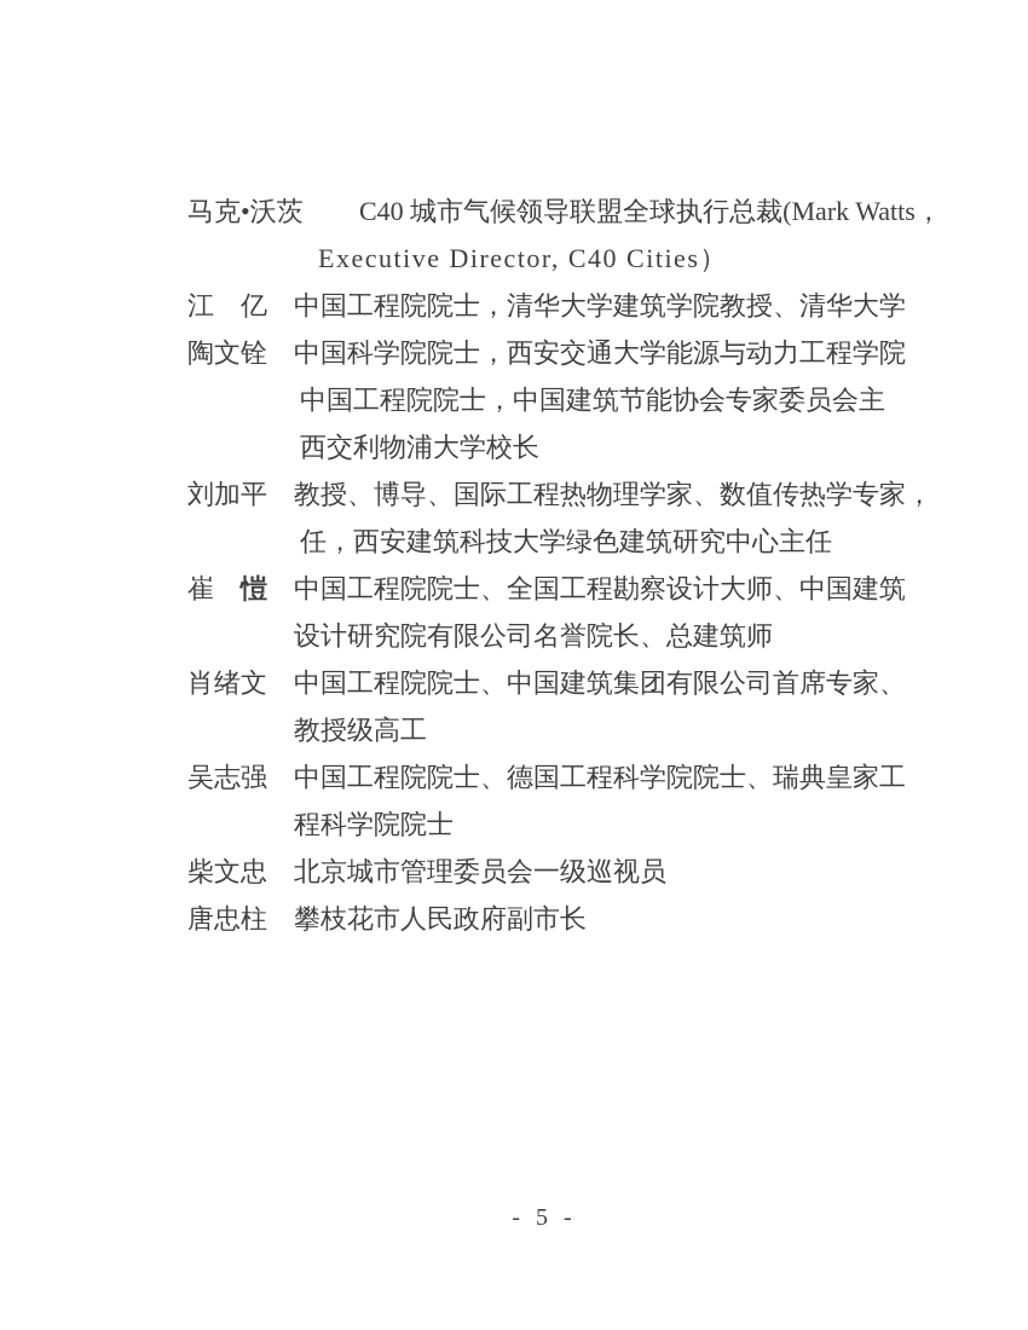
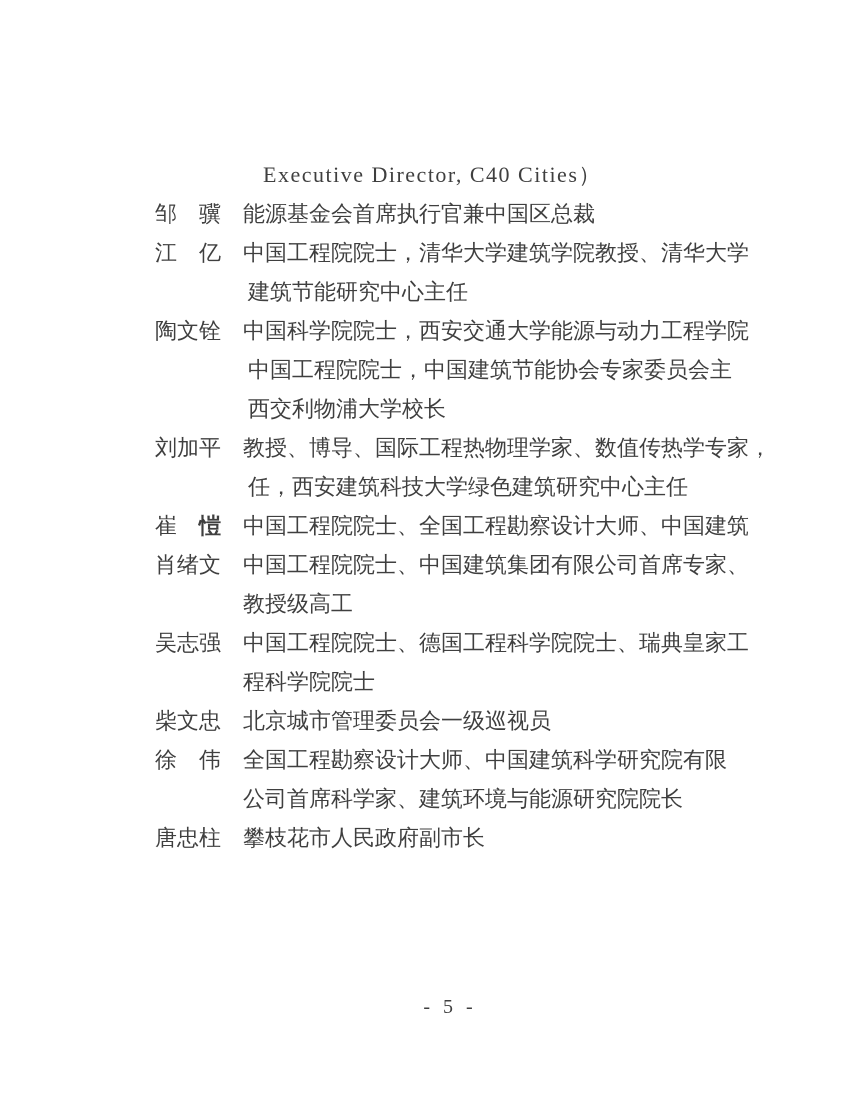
- 马克•沃茨 C40 城市气候领导联盟全球执行总裁(Mark Watts，
  Executive Director, C40 Cities）
+ 邹 骥
+ 能源基金会首席执行官兼中国区总裁
  江 亿
  中国工程院院士，清华大学建筑学院教授、清华大学
+ 建筑节能研究中心主任
  陶文铨
  中国科学院院士，西安交通大学能源与动力工程学院
  中国工程院院士，中国建筑节能协会专家委员会主
  西交利物浦大学校长
  刘加平
  教授、博导、国际工程热物理学家、数值传热学专家，
  任，西安建筑科技大学绿色建筑研究中心主任
  崔 愷
  中国工程院院士、全国工程勘察设计大师、中国建筑
- 设计研究院有限公司名誉院长、总建筑师
  肖绪文
  中国工程院院士、中国建筑集团有限公司首席专家、
  教授级高工
  吴志强
  中国工程院院士、德国工程科学院院士、瑞典皇家工
  程科学院院士
  柴文忠
  北京城市管理委员会一级巡视员
+ 徐 伟
+ 全国工程勘察设计大师、中国建筑科学研究院有限
+ 公司首席科学家、建筑环境与能源研究院院长
  唐忠柱
  攀枝花市人民政府副市长
  - 5 -
